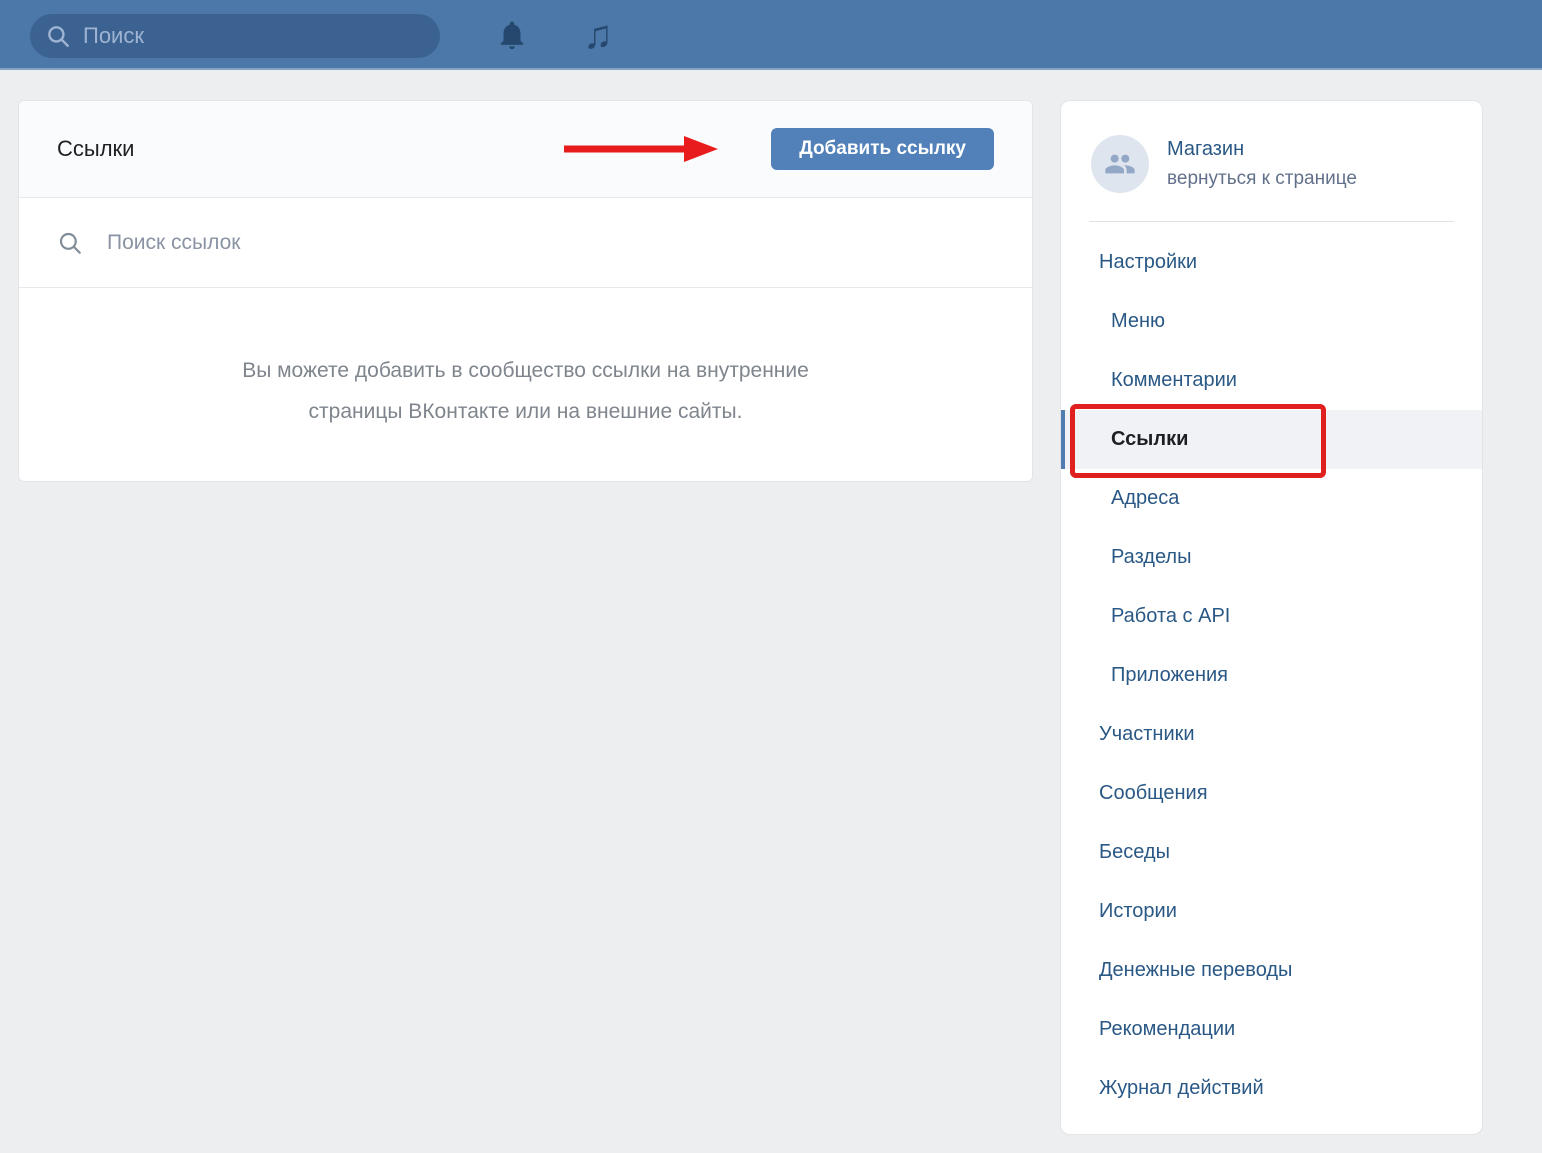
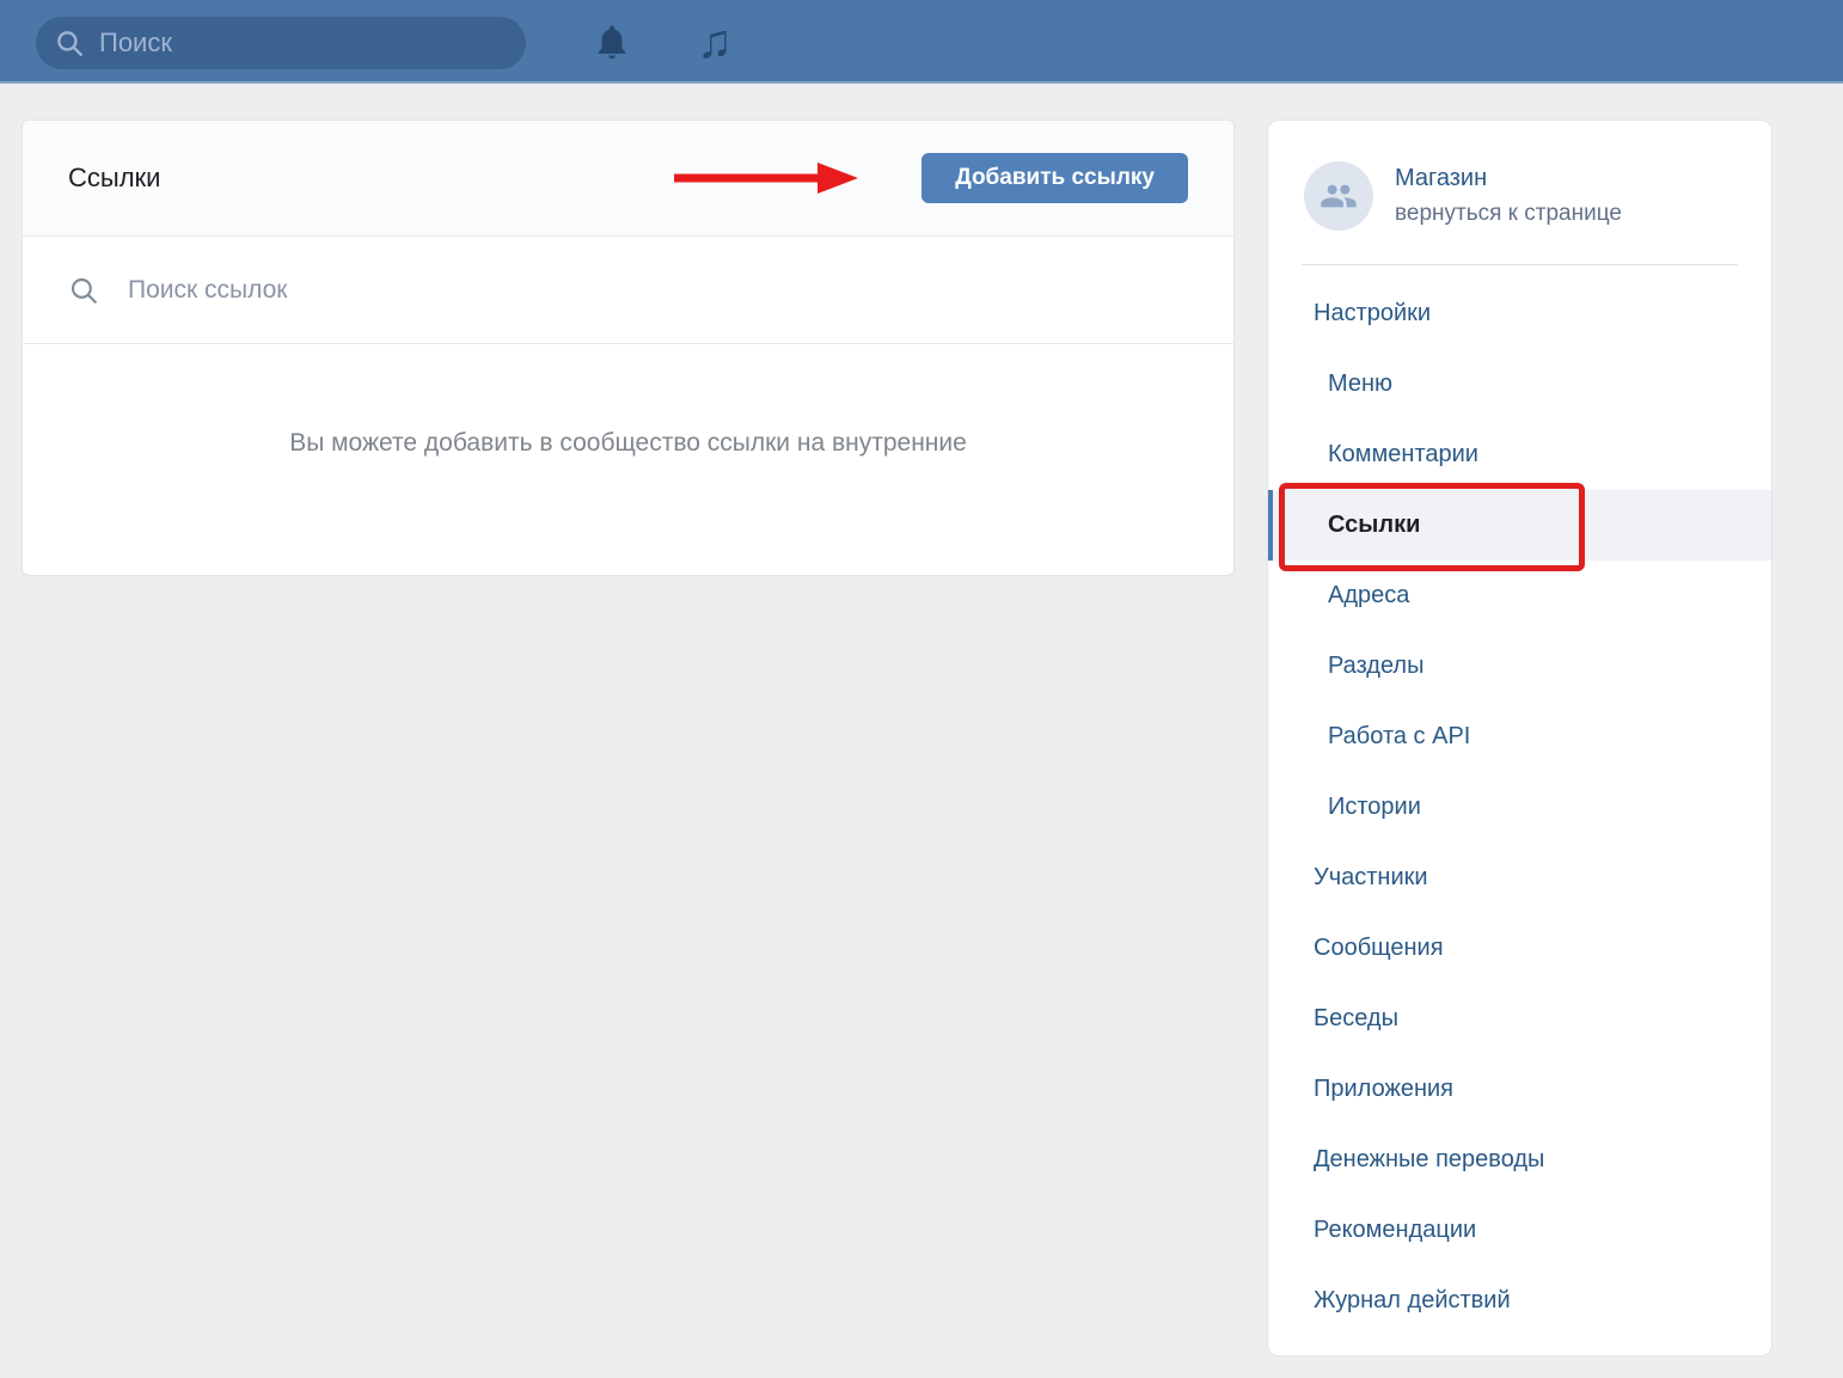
  Поиск
  ♫
  Ссылки
  Добавить ссылку
  Поиск ссылок
  Вы можете добавить в сообщество ссылки на внутренние
- страницы ВКонтакте или на внешние сайты.
  Магазин
  вернуться к странице
  Настройки
  Меню
  Комментарии
  Ссылки
  Адреса
  Разделы
  Работа с API
- Приложения
+ Истории
  Участники
  Сообщения
  Беседы
- Истории
+ Приложения
  Денежные переводы
  Рекомендации
  Журнал действий
